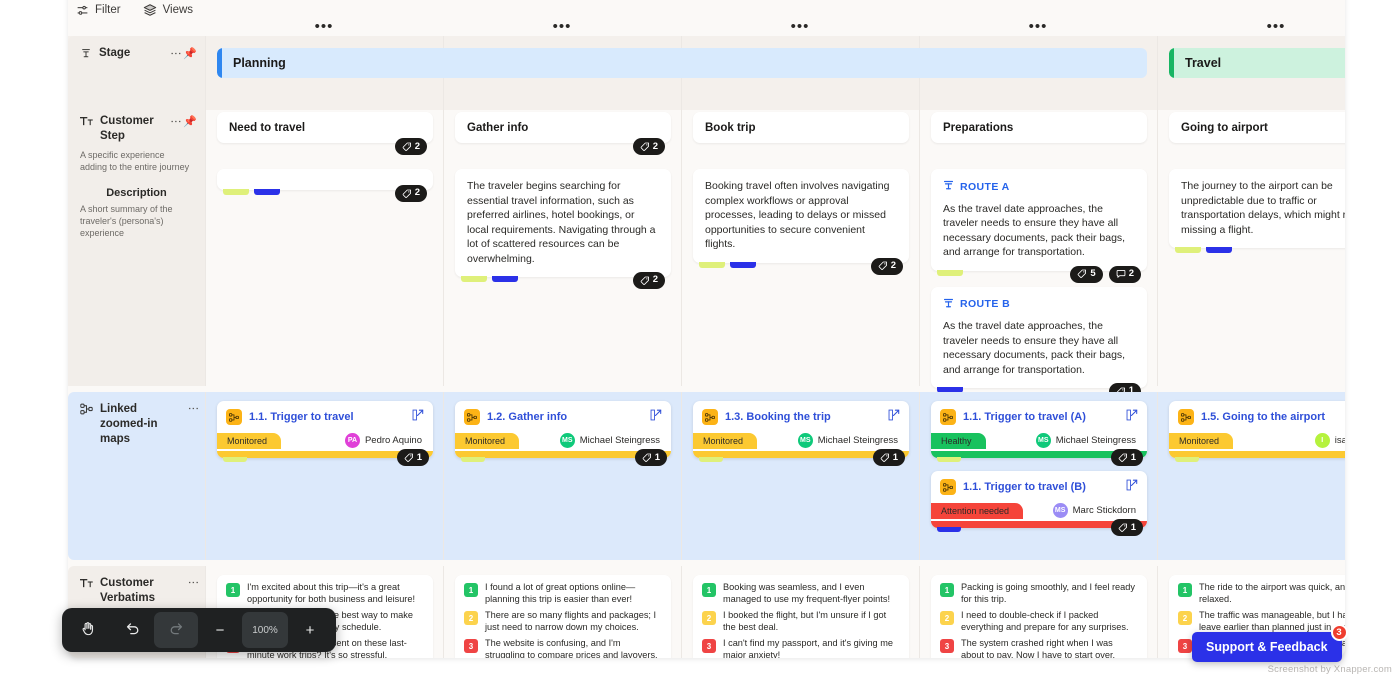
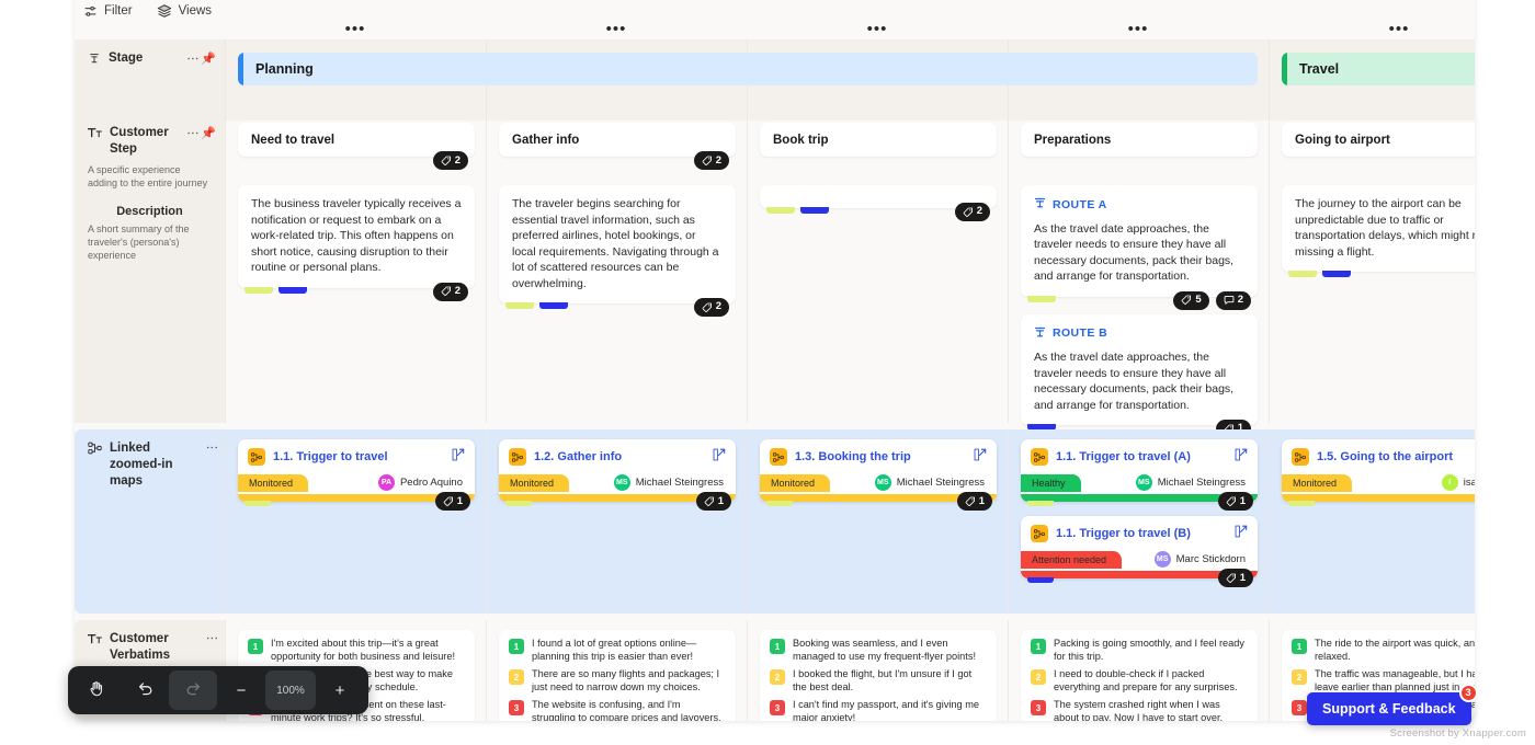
  Filter
  Views
  •••
  •••
  •••
  •••
  •••
  Stage
  📌
  Planning
  Travel
  Customer Step
  A specific experience adding to the entire journey
  Description
  A short summary of the traveler's (persona's) experience
  📌
  Need to travel
  2
+ The business traveler typically receives a notification or request to embark on a work-related trip. This often happens on short notice, causing disruption to their routine or personal plans.
  2
  Gather info
  2
  The traveler begins searching for essential travel information, such as preferred airlines, hotel bookings, or local requirements. Navigating through a lot of scattered resources can be overwhelming.
  2
  Book trip
- Booking travel often involves navigating complex workflows or approval processes, leading to delays or missed opportunities to secure convenient flights.
  2
  Preparations
  ROUTE A
  As the travel date approaches, the traveler needs to ensure they have all necessary documents, pack their bags, and arrange for transportation.
  5
  2
  ROUTE B
  As the travel date approaches, the traveler needs to ensure they have all necessary documents, pack their bags, and arrange for transportation.
  1
  Going to airport
  The journey to the airport can be unpredictable due to traffic or transportation delays, which might r missing a flight.
  Linked zoomed-in maps
  1.1. Trigger to travel
  Monitored
  Pedro Aquino
  1
  1.2. Gather info
  Monitored
  Michael Steingress
  1
  1.3. Booking the trip
  Monitored
  Michael Steingress
  1
  1.1. Trigger to travel (A)
  Healthy
  Michael Steingress
  1
  1.1. Trigger to travel (B)
  Attention needed
  Marc Stickdorn
  1
  1.5. Going to the airport
  Monitored
  Customer Verbatims
  1
  I'm excited about this trip—it's a great opportunity for both business and leisure!
  ent on these last-minute work trips? It's so stressful.
  1
  I found a lot of great options online—planning this trip is easier than ever!
  2
  There are so many flights and packages; I just need to narrow down my choices.
  3
  The website is confusing, and I'm struggling to compare prices and layovers.
  1
  Booking was seamless, and I even managed to use my frequent-flyer points!
  2
  I booked the flight, but I'm unsure if I got the best deal.
  3
  I can't find my passport, and it's giving me major anxiety!
  1
  Packing is going smoothly, and I feel ready for this trip.
  2
  I need to double-check if I packed everything and prepare for any surprises.
  3
  The system crashed right when I was about to pay. Now I have to start over.
  1
  The ride to the airport was quick, an relaxed.
  2
  The traffic was manageable, but I ha leave earlier than planned just in
  3
  −
  100%
  +
  Support & Feedback
  3
  Screenshot by Xnapper.com
